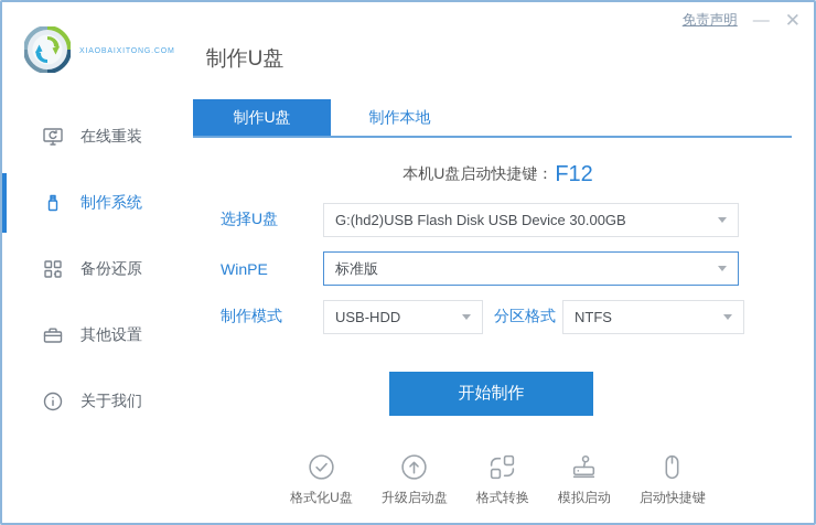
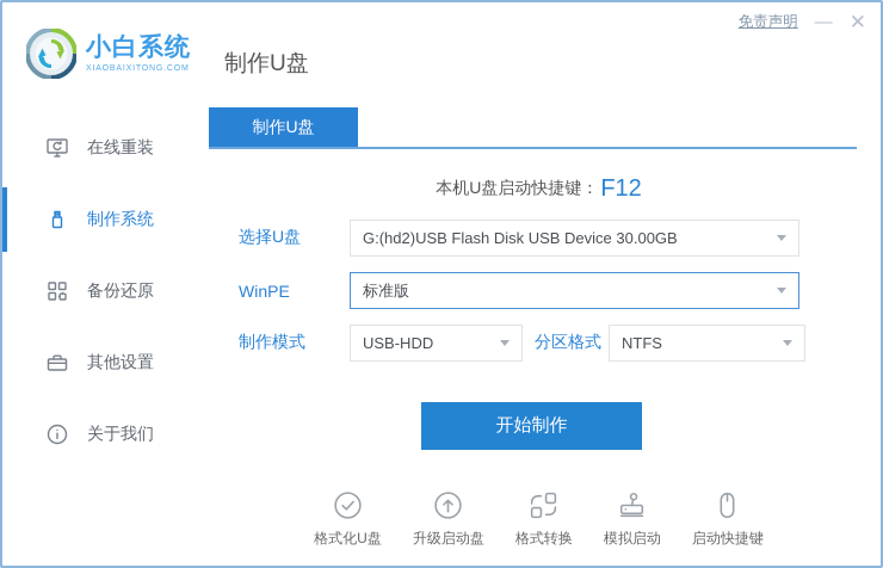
+ 小白系统
  制作U盘
  免责声明
  —
  ✕
  在线重装
  制作系统
  备份还原
  其他设置
  关于我们
  制作U盘
- 制作本地
  本机U盘启动快捷键： F12
  选择U盘
  G:(hd2)USB Flash Disk USB Device 30.00GB
  WinPE
  标准版
  制作模式
  USB-HDD
  分区格式
  NTFS
  开始制作
  格式化U盘
  升级启动盘
  格式转换
  模拟启动
  启动快捷键
